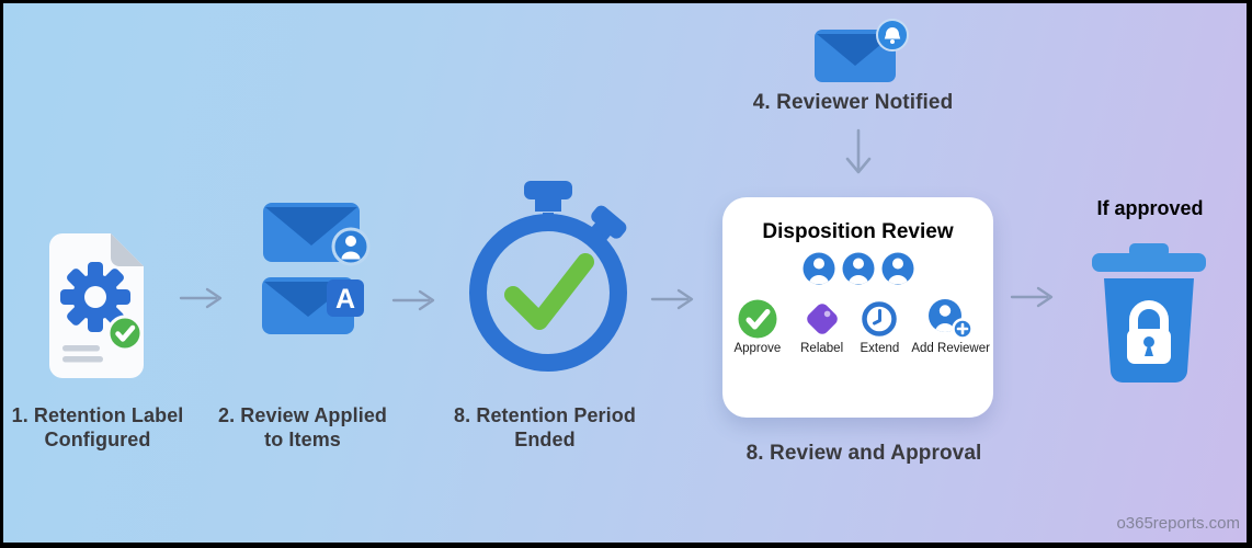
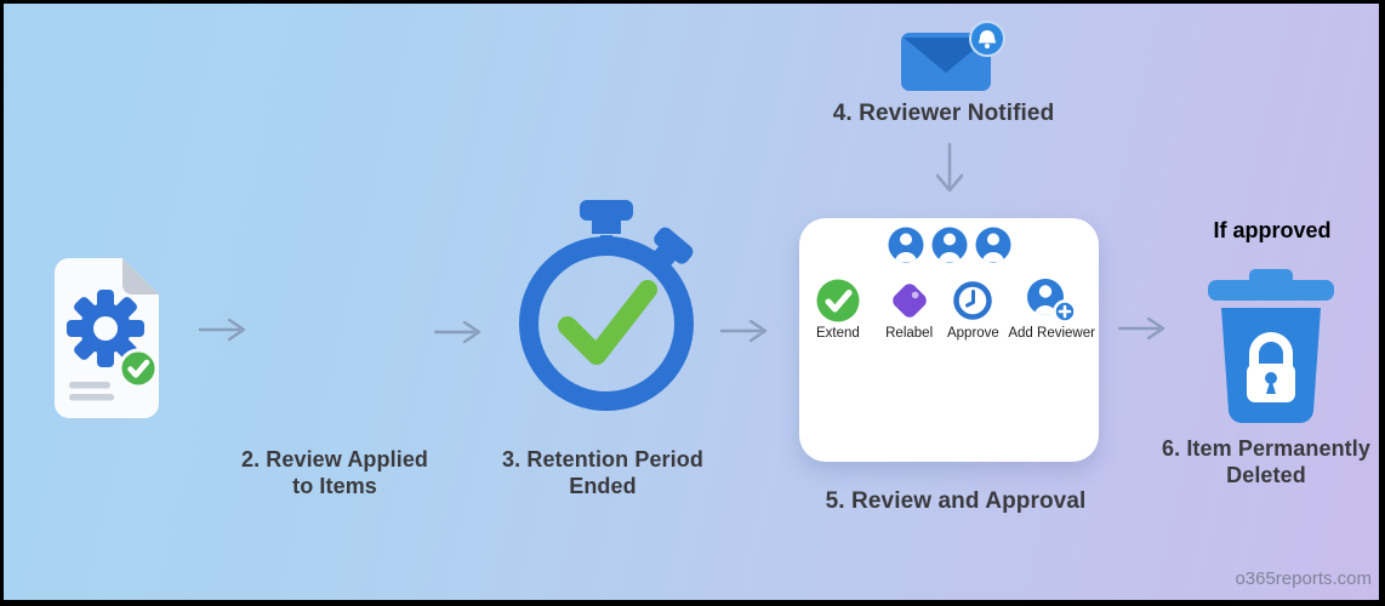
- A
  4. Reviewer Notified
- Disposition Review
- Approve
+ Extend
  Relabel
- Extend
+ Approve
  Add Reviewer
  If approved
- 1. Retention Label Configured
  2. Review Applied to Items
- 8. Retention Period Ended
+ 3. Retention Period Ended
- 8. Review and Approval
+ 5. Review and Approval
+ 6. Item Permanently Deleted
  o365reports.com
